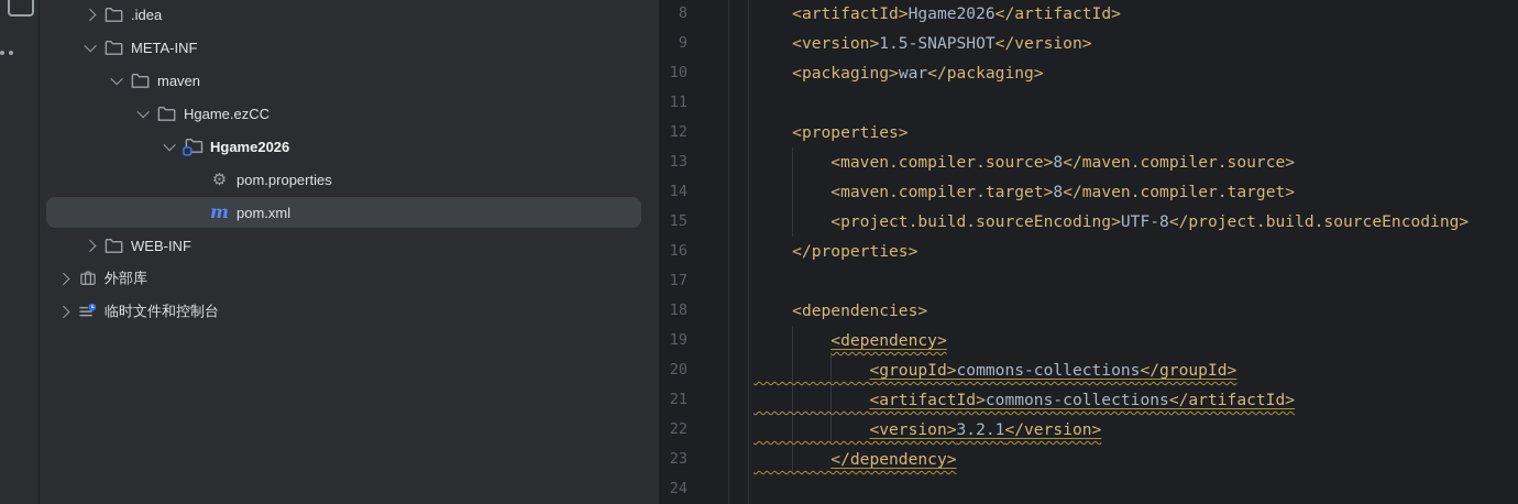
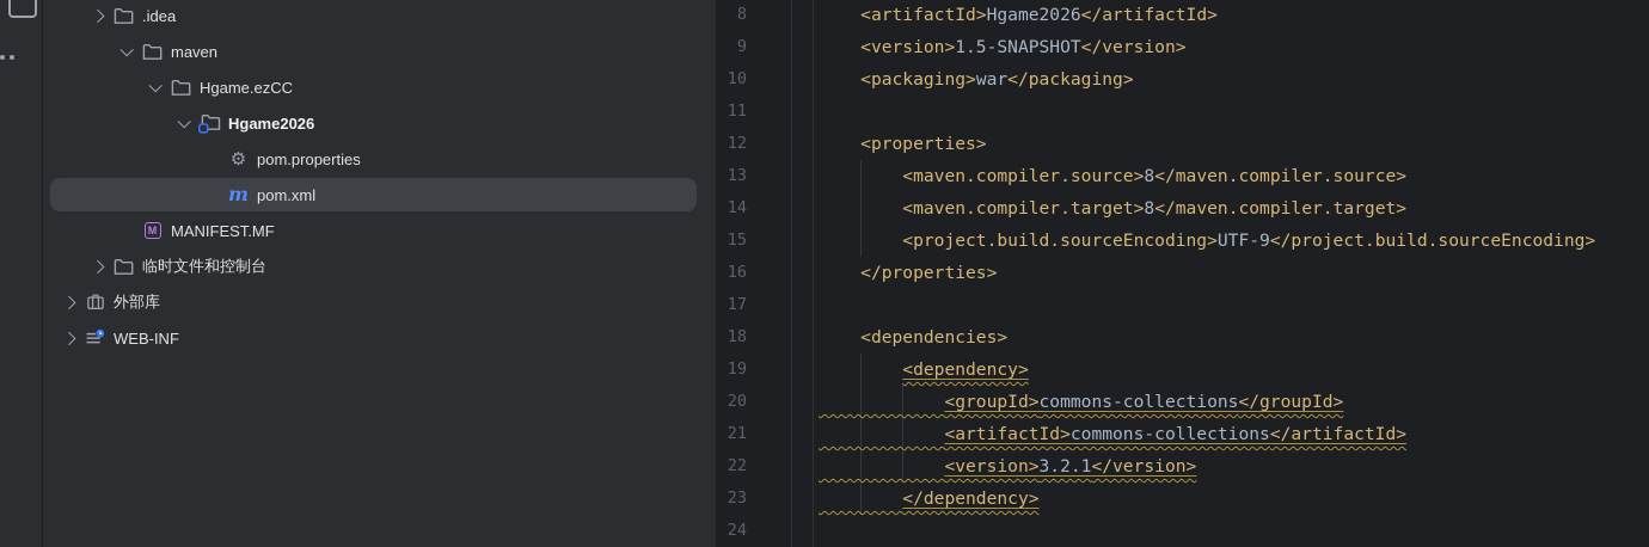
  .idea
- META-INF
  maven
  Hgame.ezCC
  Hgame2026
  ⚙
  pom.properties
  m
  pom.xml
+ M
+ MANIFEST.MF
- WEB-INF
+ 临时文件和控制台
  外部库
- 临时文件和控制台
+ WEB-INF
  8
  9
  10
  11
  12
  13
  14
  15
  16
  17
  18
  19
  20
  21
  22
  23
  24
  <artifactId>Hgame2026</artifactId>
  <version>1.5-SNAPSHOT</version>
  <packaging>war</packaging>
  <properties>
  <maven.compiler.source>8</maven.compiler.source>
  <maven.compiler.target>8</maven.compiler.target>
- <project.build.sourceEncoding>UTF-8</project.build.sourceEncoding>
+ <project.build.sourceEncoding>UTF-9</project.build.sourceEncoding>
  </properties>
  <dependencies>
  <dependency>
  <groupId>commons-collections</groupId>
  <artifactId>commons-collections</artifactId>
  <version>3.2.1</version>
  </dependency>
